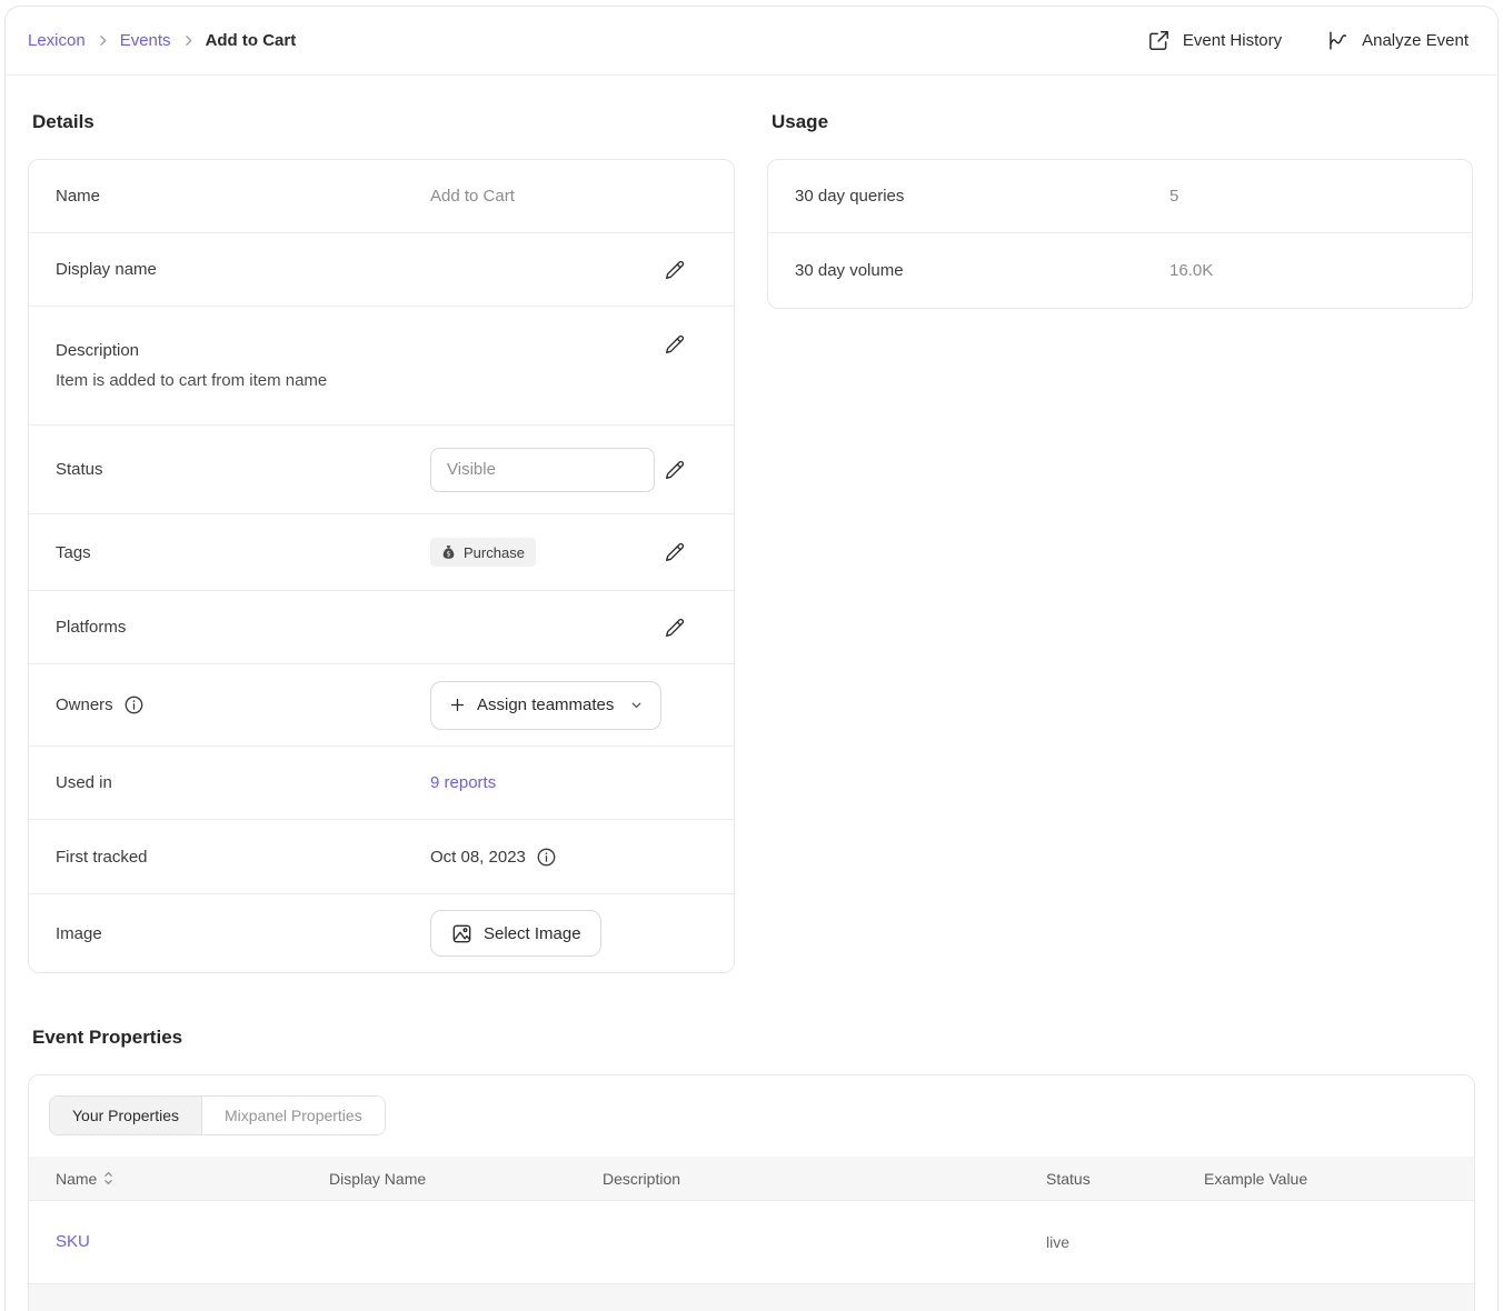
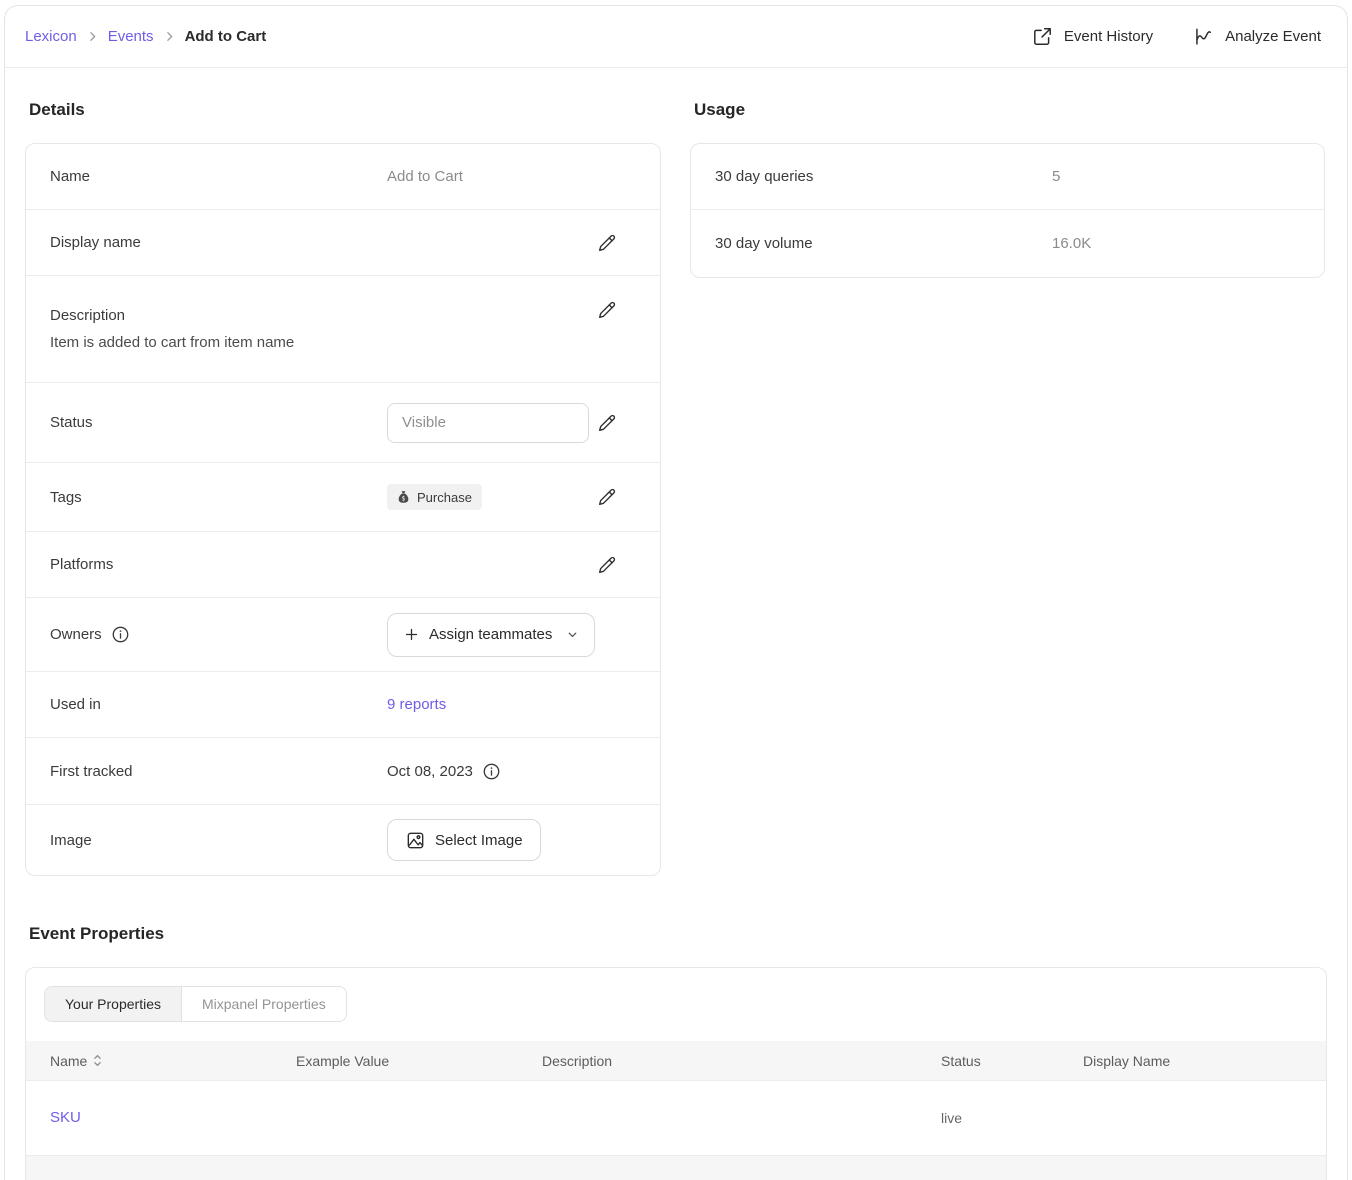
  Lexicon
  Events
  Add to Cart
  Event History
  Analyze Event
  Details
  Name
  Add to Cart
  Display name
  Description
  Item is added to cart from item name
  Status
  Visible
  Tags
  Purchase
  Platforms
  Owners
  Assign teammates
  Used in
  9 reports
  First tracked
  Oct 08, 2023
  Image
  Select Image
  Usage
  30 day queries
  5
  30 day volume
  16.0K
  Event Properties
  Your Properties
  Mixpanel Properties
  Name
- Display Name
+ Example Value
  Description
  Status
- Example Value
+ Display Name
  SKU
  live
